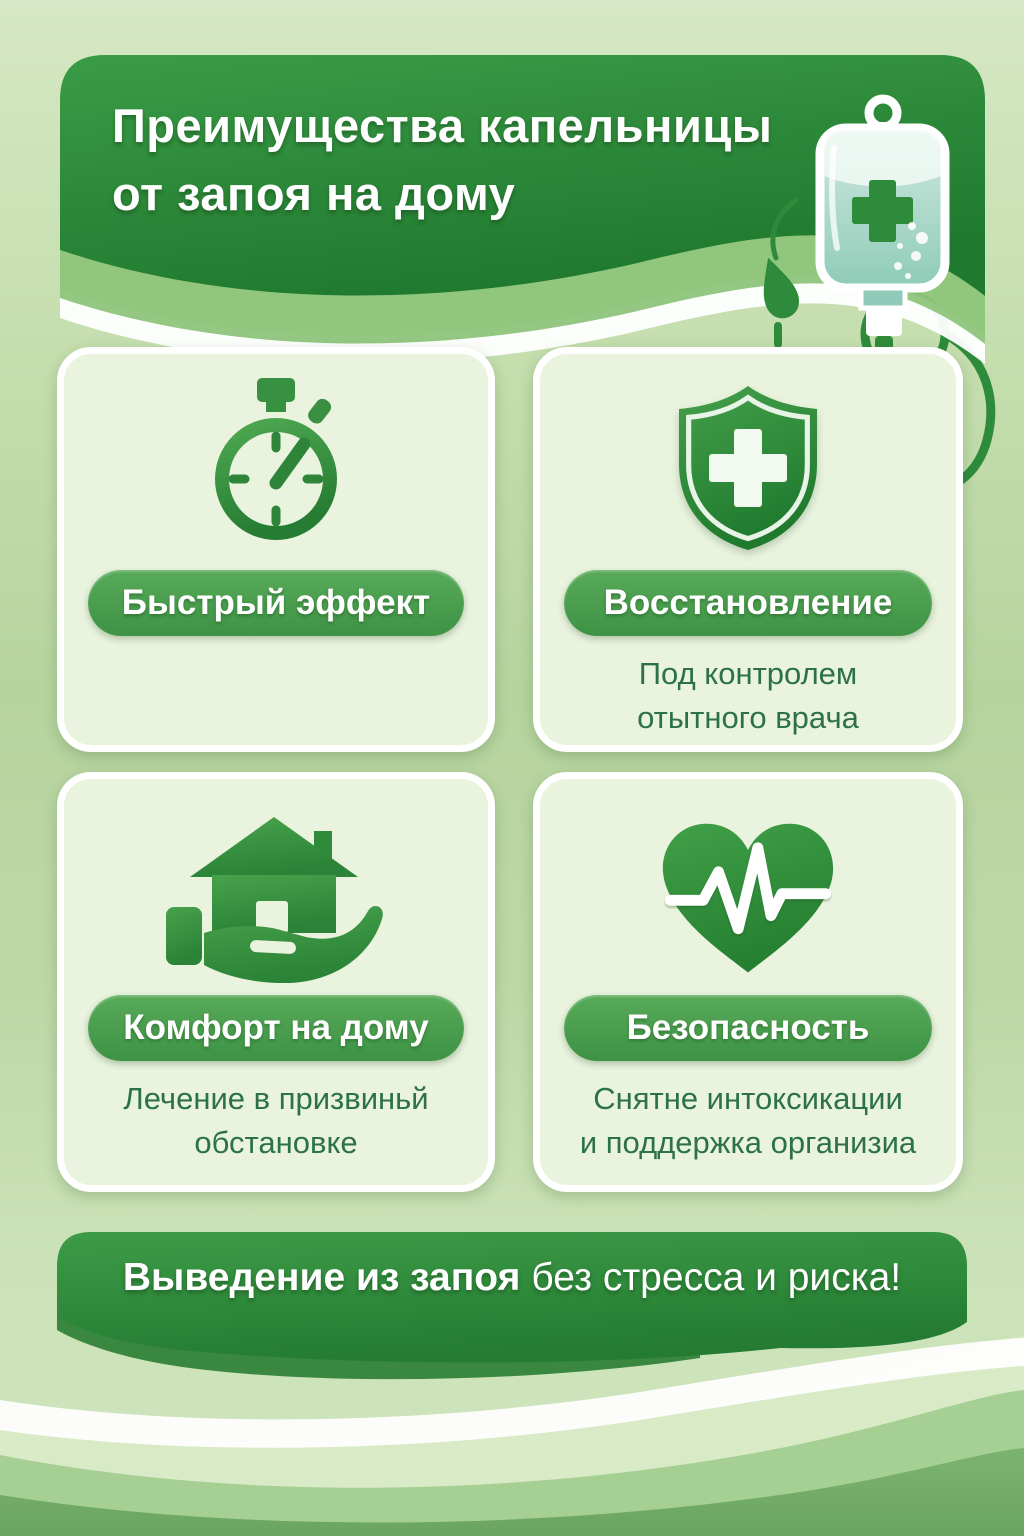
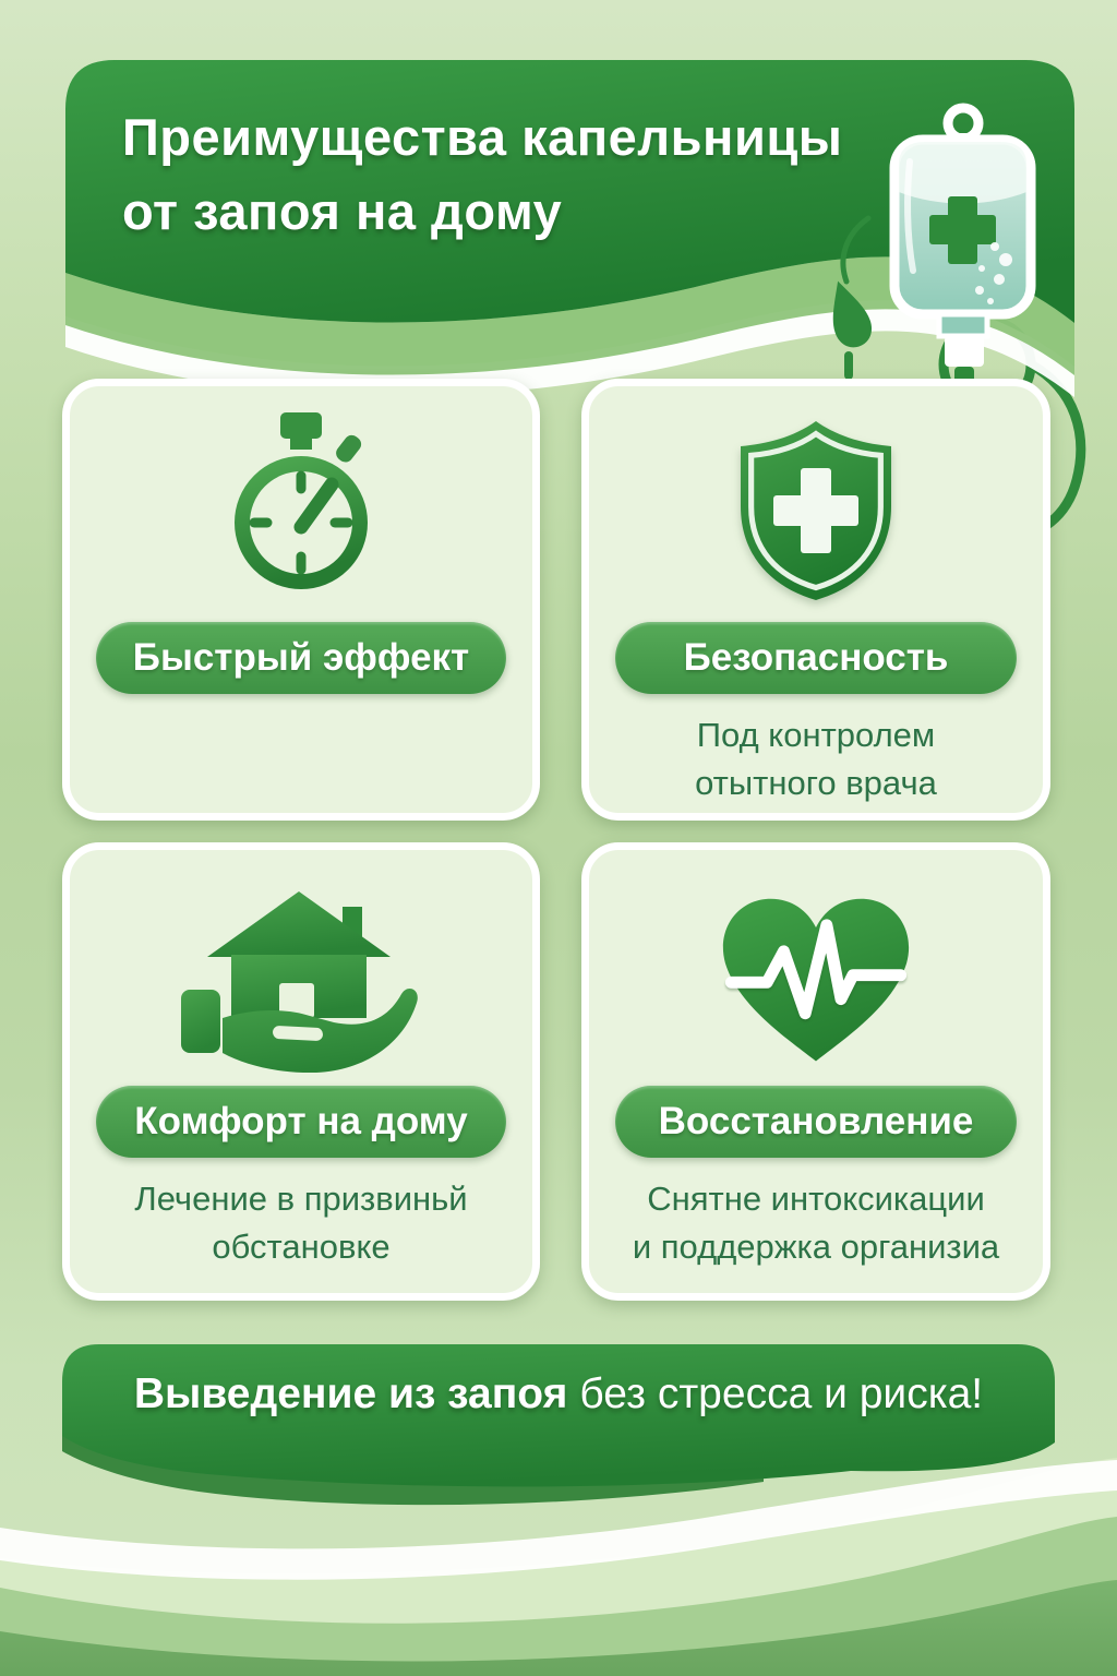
  Преимущества капельницы
  от запоя на дому
  Быстрый эффект
- Восстановление
+ Безопасность
  Под контролем
  отытного врача
  Комфорт на дому
  Лечение в призвиньй
  обстановке
- Безопасность
+ Восстановление
  Снятне интоксикации
  и поддержка организиа
  Выведение из запоя без стресса и риска!
